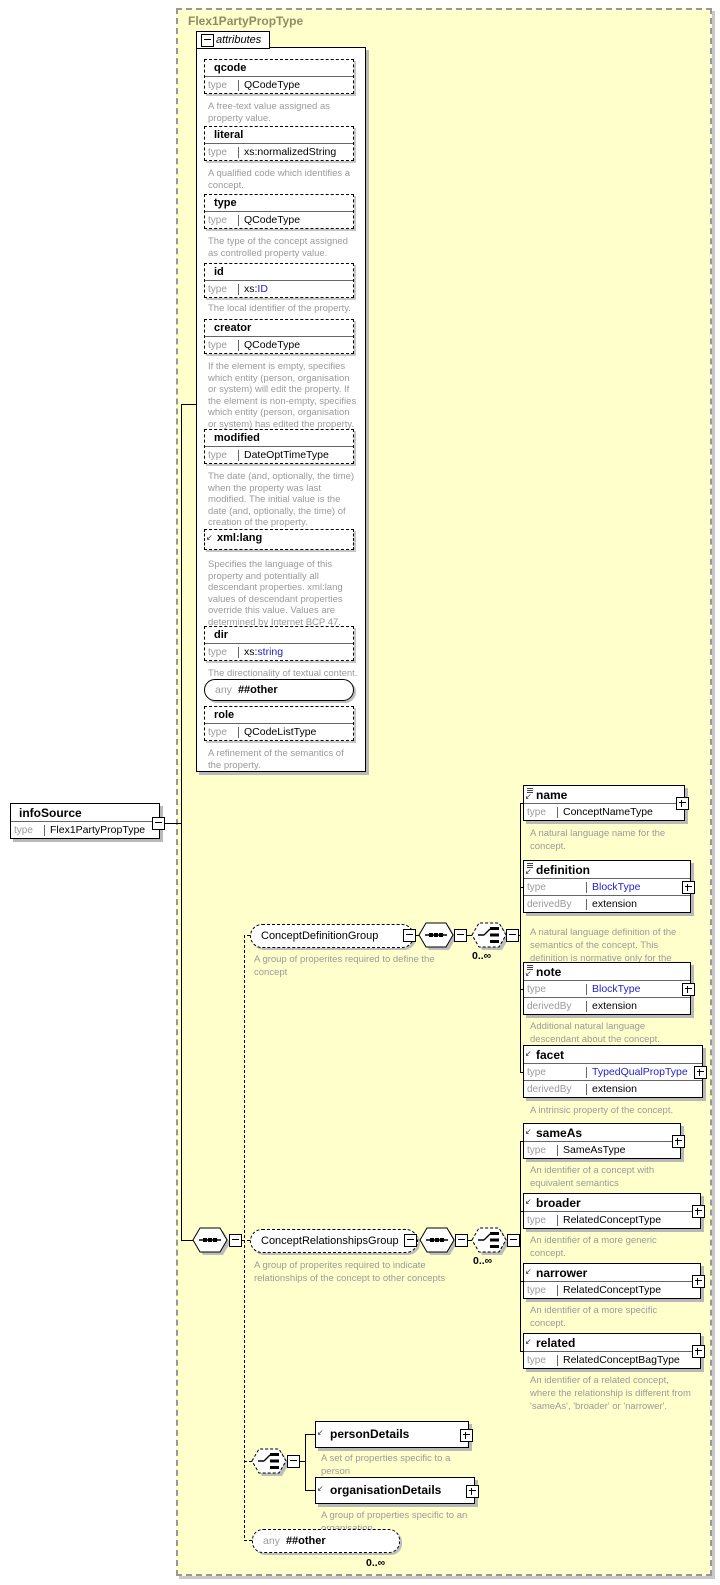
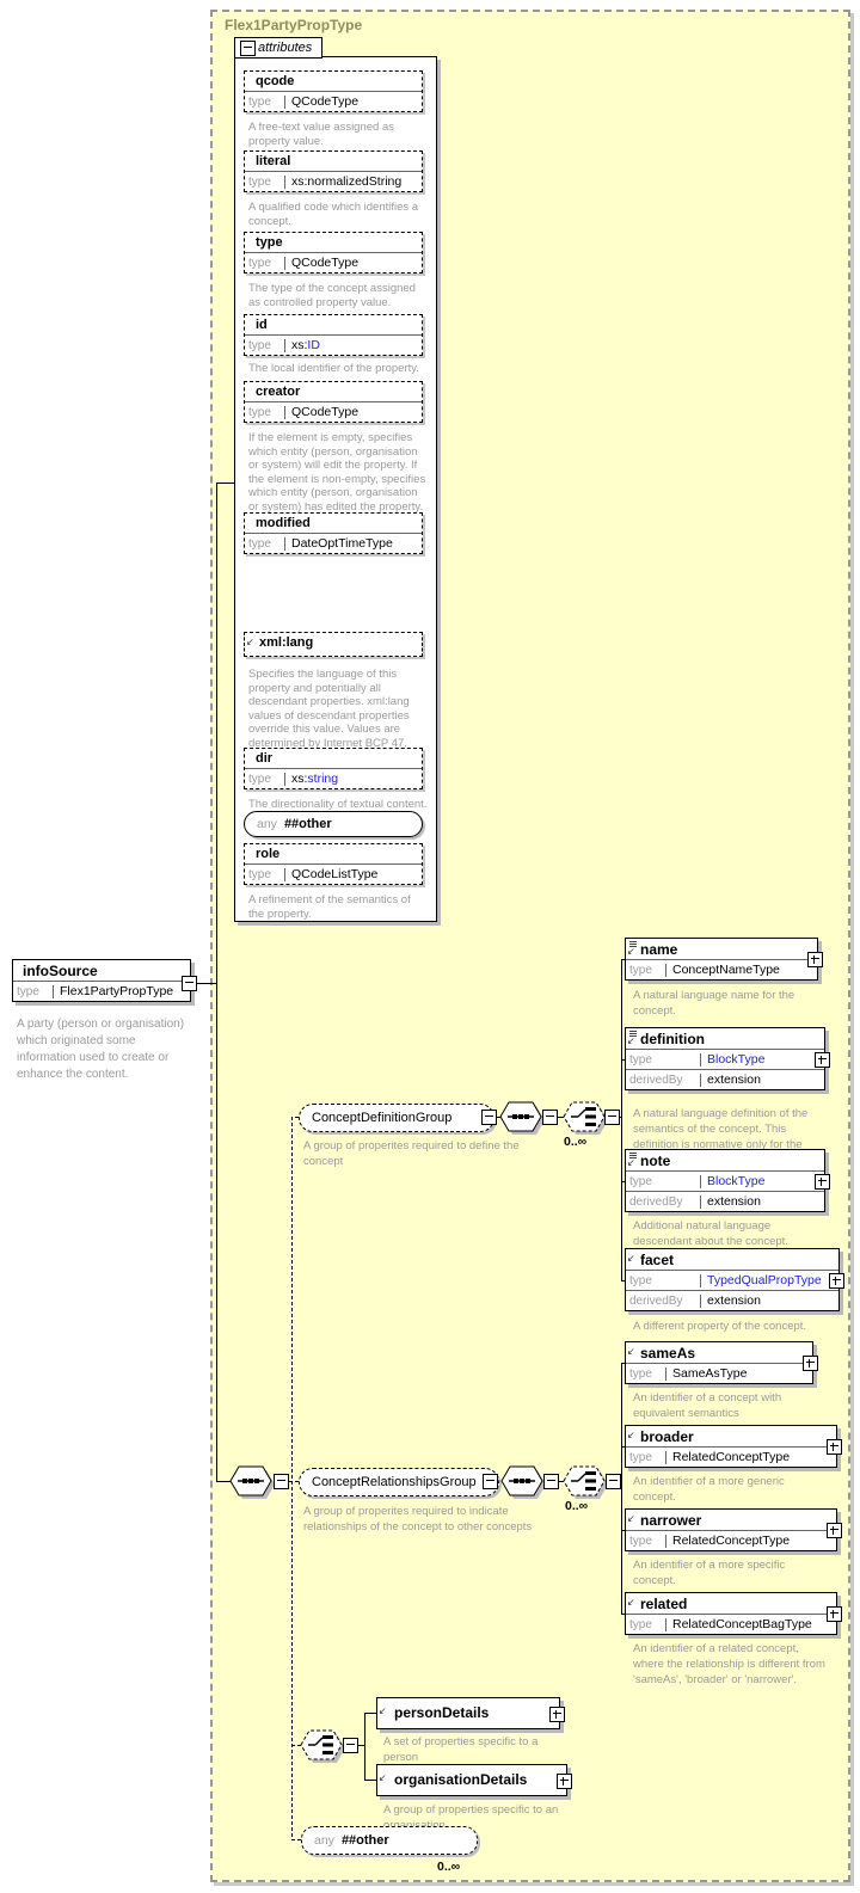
  Flex1PartyPropType
  attributes
  qcode
  type
  QCodeType
  A free-text value assigned as property value.
  literal
  type
  xs:normalizedString
  A qualified code which identifies a concept.
  type
  type
  QCodeType
  The type of the concept assigned as controlled property value.
  id
  type
  xs:ID
  The local identifier of the property.
  creator
  type
  QCodeType
  If the element is empty, specifies which entity (person, organisation or system) will edit the property. If the element is non-empty, specifies which entity (person, organisation or system) has edited the property.
  modified
  type
  DateOptTimeType
- The date (and, optionally, the time) when the property was last modified. The initial value is the date (and, optionally, the time) of creation of the property.
  xml:lang
  Specifies the language of this property and potentially all descendant properties. xml:lang values of descendant properties override this value. Values are determined by Internet BCP 47.
  dir
  type
  xs:string
  The directionality of textual content.
  any
  ##other
  role
  type
  QCodeListType
  A refinement of the semantics of the property.
  infoSource
  type
  Flex1PartyPropType
+ A party (person or organisation) which originated some information used to create or enhance the content.
  ConceptDefinitionGroup
  0..∞
  A group of properites required to define the concept
  name
  type
  ConceptNameType
  A natural language name for the concept.
  definition
  type
  BlockType
  derivedBy
  extension
  A natural language definition of the semantics of the concept. This definition is normative only for the
  note
  type
  BlockType
  derivedBy
  extension
  Additional natural language descendant about the concept.
  facet
  type
  TypedQualPropType
  derivedBy
  extension
- A intrinsic property of the concept.
+ A different property of the concept.
  ConceptRelationshipsGroup
  0..∞
  A group of properites required to indicate relationships of the concept to other concepts
  sameAs
  type
  SameAsType
  An identifier of a concept with equivalent semantics
  broader
  type
  RelatedConceptType
  An identifier of a more generic concept.
  narrower
  type
  RelatedConceptType
  An identifier of a more specific concept.
  related
  type
  RelatedConceptBagType
  An identifier of a related concept, where the relationship is different from 'sameAs', 'broader' or 'narrower'.
  personDetails
  A set of properties specific to a person
  organisationDetails
  A group of properties specific to an
  any
  ##other
  0..∞
